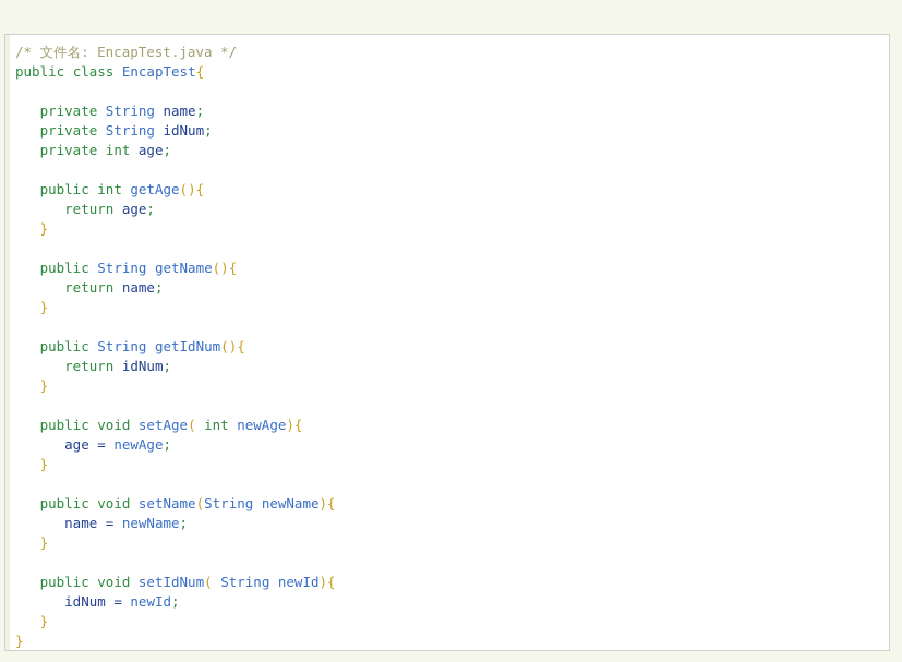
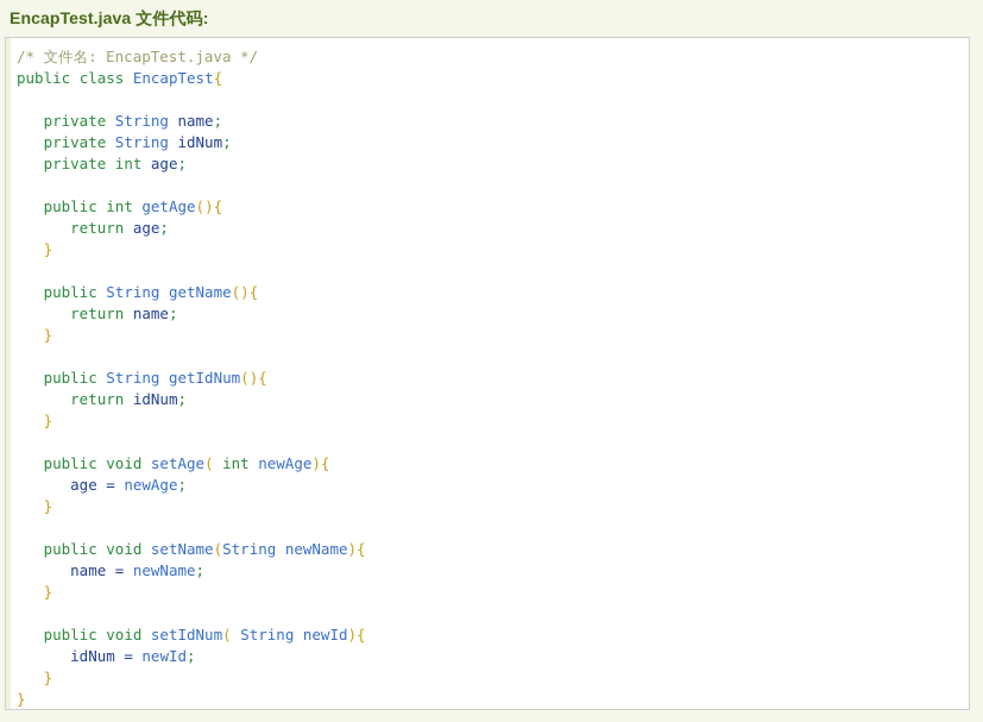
+ EncapTest.java 文件代码:
  /* 文件名: EncapTest.java */ public class EncapTest{ private String name; private String idNum; private int age; public int getAge(){ return age; } public String getName(){ return name; } public String getIdNum(){ return idNum; } public void setAge( int newAge){ age = newAge; } public void setName(String newName){ name = newName; } public void setIdNum( String newId){ idNum = newId; } }
